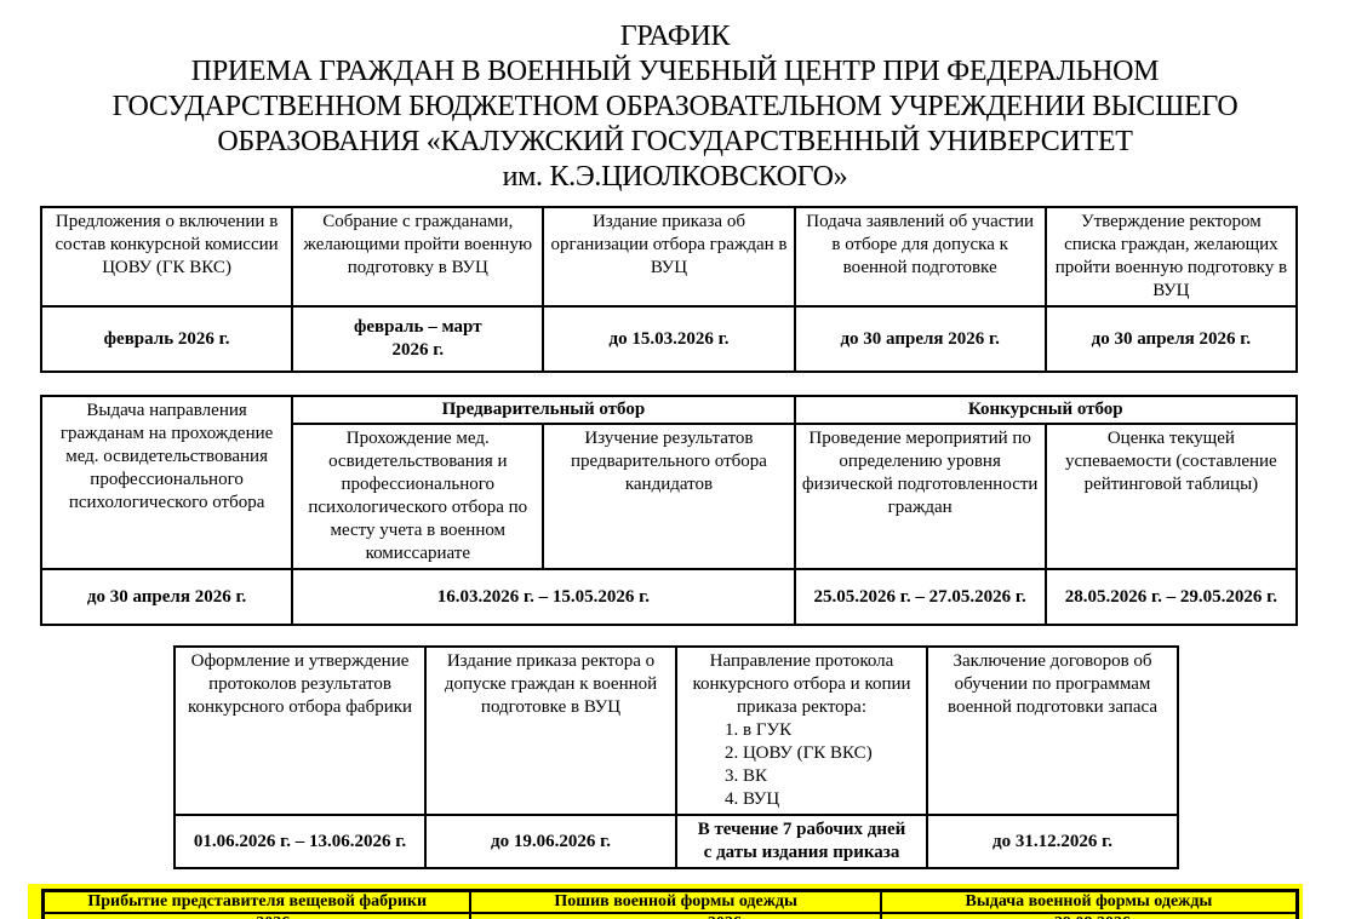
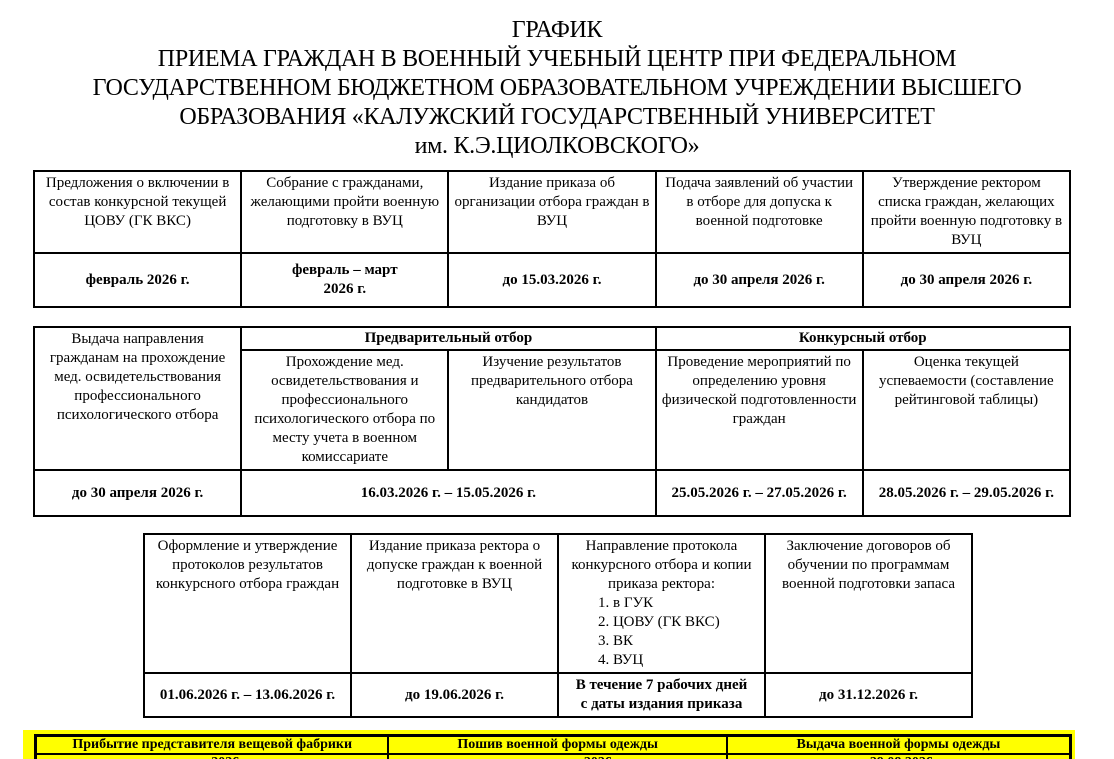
  ГРАФИК
  ПРИЕМА ГРАЖДАН В ВОЕННЫЙ УЧЕБНЫЙ ЦЕНТР ПРИ ФЕДЕРАЛЬНОМ
  ГОСУДАРСТВЕННОМ БЮДЖЕТНОМ ОБРАЗОВАТЕЛЬНОМ УЧРЕЖДЕНИИ ВЫСШЕГО
  ОБРАЗОВАНИЯ «КАЛУЖСКИЙ ГОСУДАРСТВЕННЫЙ УНИВЕРСИТЕТ
  им. К.Э.ЦИОЛКОВСКОГО»
- Предложения о включении в состав конкурсной комиссии ЦОВУ (ГК ВКС)	Собрание с гражданами, желающими пройти военную подготовку в ВУЦ	Издание приказа об организации отбора граждан в ВУЦ	Подача заявлений об участии в отборе для допуска к военной подготовке	Утверждение ректором списка граждан, желающих пройти военную подготовку в ВУЦ
+ Предложения о включении в состав конкурсной текущей ЦОВУ (ГК ВКС)	Собрание с гражданами, желающими пройти военную подготовку в ВУЦ	Издание приказа об организации отбора граждан в ВУЦ	Подача заявлений об участии в отборе для допуска к военной подготовке	Утверждение ректором списка граждан, желающих пройти военную подготовку в ВУЦ
  февраль 2026 г.	февраль – март 2026 г.	до 15.03.2026 г.	до 30 апреля 2026 г.	до 30 апреля 2026 г.
  Выдача направления гражданам на прохождение мед. освидетельствования профессионального психологического отбора	Предварительный отбор	Конкурсный отбор
  Прохождение мед. освидетельствования и профессионального психологического отбора по месту учета в военном комиссариате	Изучение результатов предварительного отбора кандидатов	Проведение мероприятий по определению уровня физической подготовленности граждан	Оценка текущей успеваемости (составление рейтинговой таблицы)
  до 30 апреля 2026 г.	16.03.2026 г. – 15.05.2026 г.	25.05.2026 г. – 27.05.2026 г.	28.05.2026 г. – 29.05.2026 г.
- Оформление и утверждение протоколов результатов конкурсного отбора фабрики	Издание приказа ректора о допуске граждан к военной подготовке в ВУЦ	Направление протокола конкурсного отбора и копии приказа ректора: 1. в ГУК 2. ЦОВУ (ГК ВКС) 3. ВК 4. ВУЦ	Заключение договоров об обучении по программам военной подготовки запаса
+ Оформление и утверждение протоколов результатов конкурсного отбора граждан	Издание приказа ректора о допуске граждан к военной подготовке в ВУЦ	Направление протокола конкурсного отбора и копии приказа ректора: 1. в ГУК 2. ЦОВУ (ГК ВКС) 3. ВК 4. ВУЦ	Заключение договоров об обучении по программам военной подготовки запаса
  01.06.2026 г. – 13.06.2026 г.	до 19.06.2026 г.	В течение 7 рабочих дней с даты издания приказа	до 31.12.2026 г.
  Прибытие представителя вещевой фабрики	Пошив военной формы одежды	Выдача военной формы одежды
